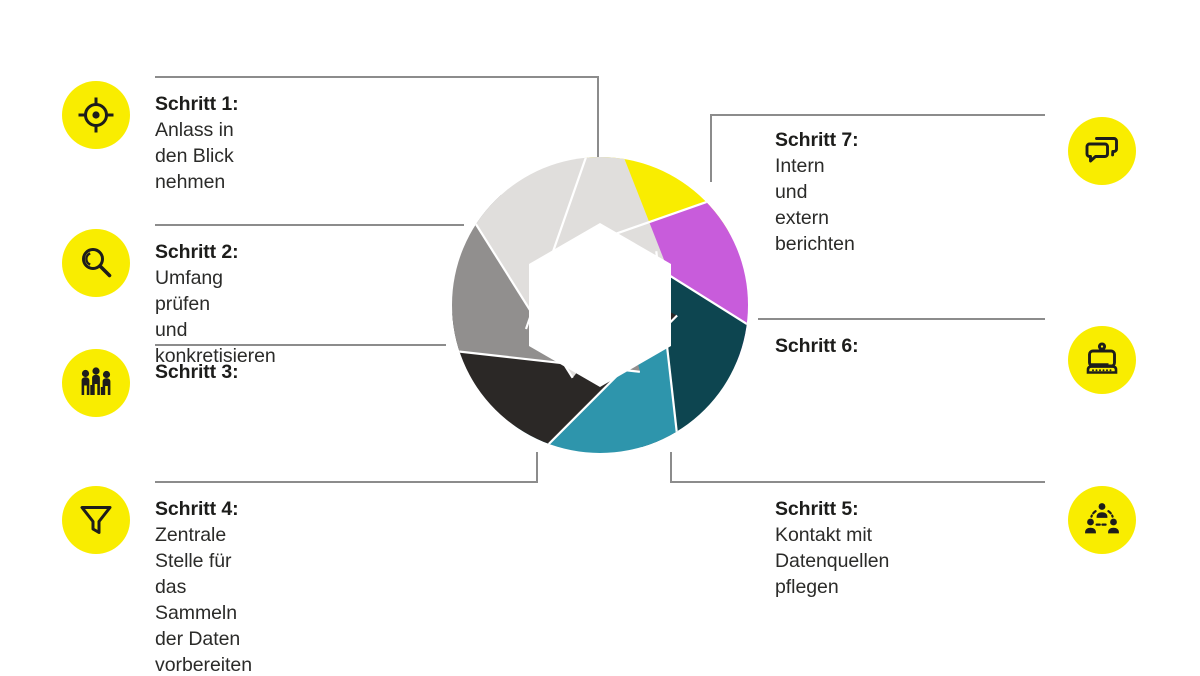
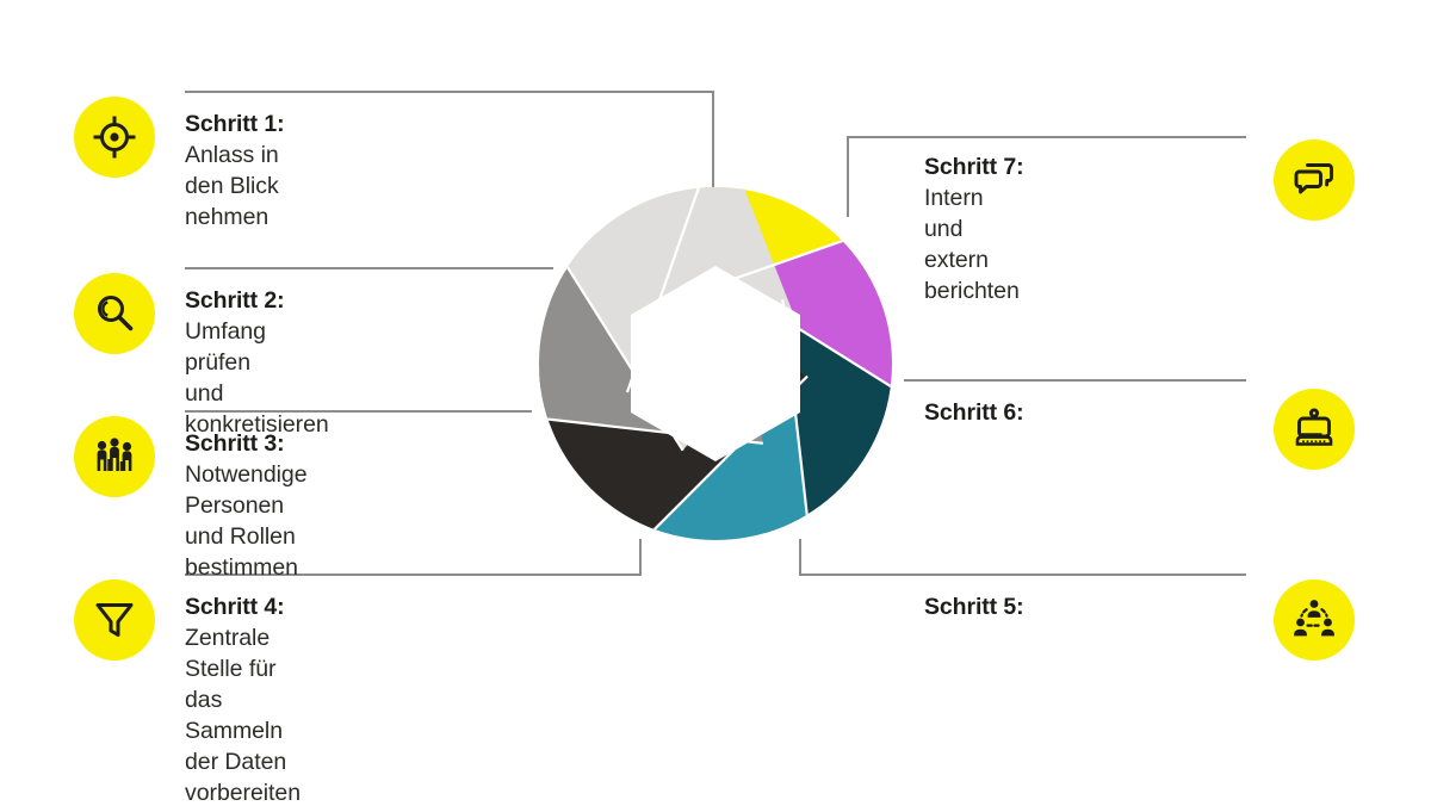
  Schritt 1:
  Anlass in den Blick
  nehmen
  Schritt 2:
  Umfang prüfen
  und konkretisieren
  Schritt 3:
+ Notwendige Personen
+ und Rollen bestimmen
  Schritt 4:
  Zentrale Stelle für das Sammeln
  der Daten vorbereiten
  Schritt 5:
- Kontakt mit Datenquellen
- pflegen
  Schritt 6:
  Schritt 7:
  Intern und extern
  berichten
